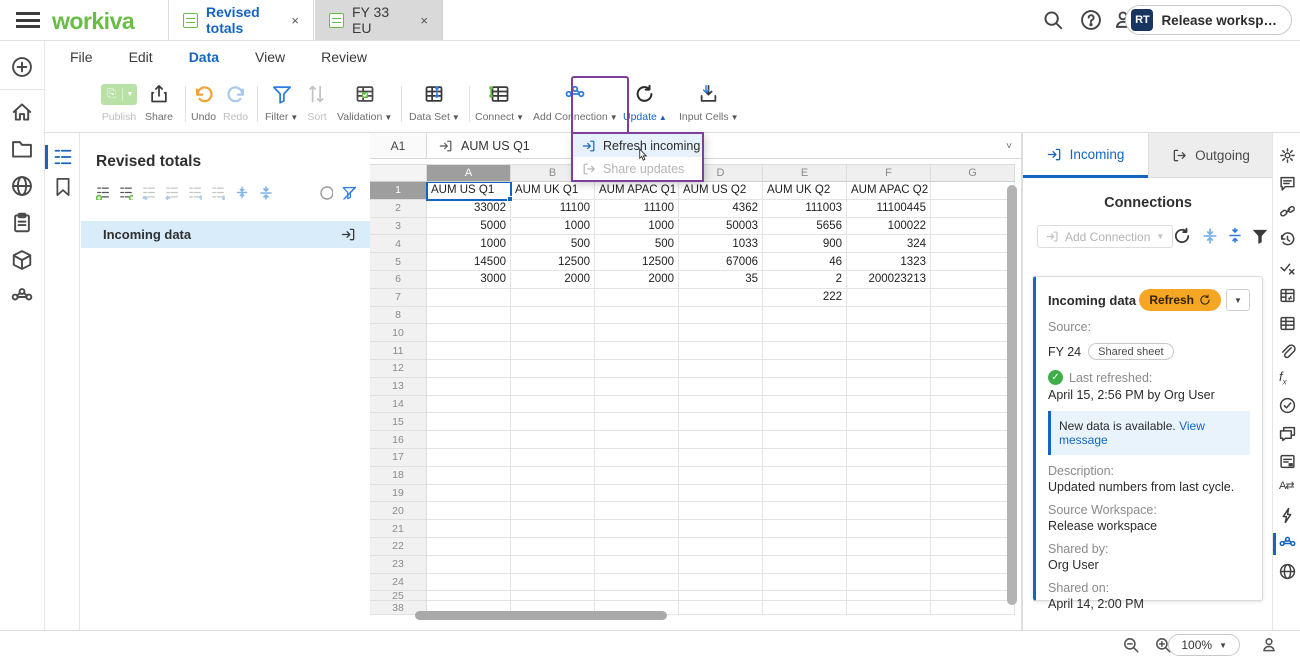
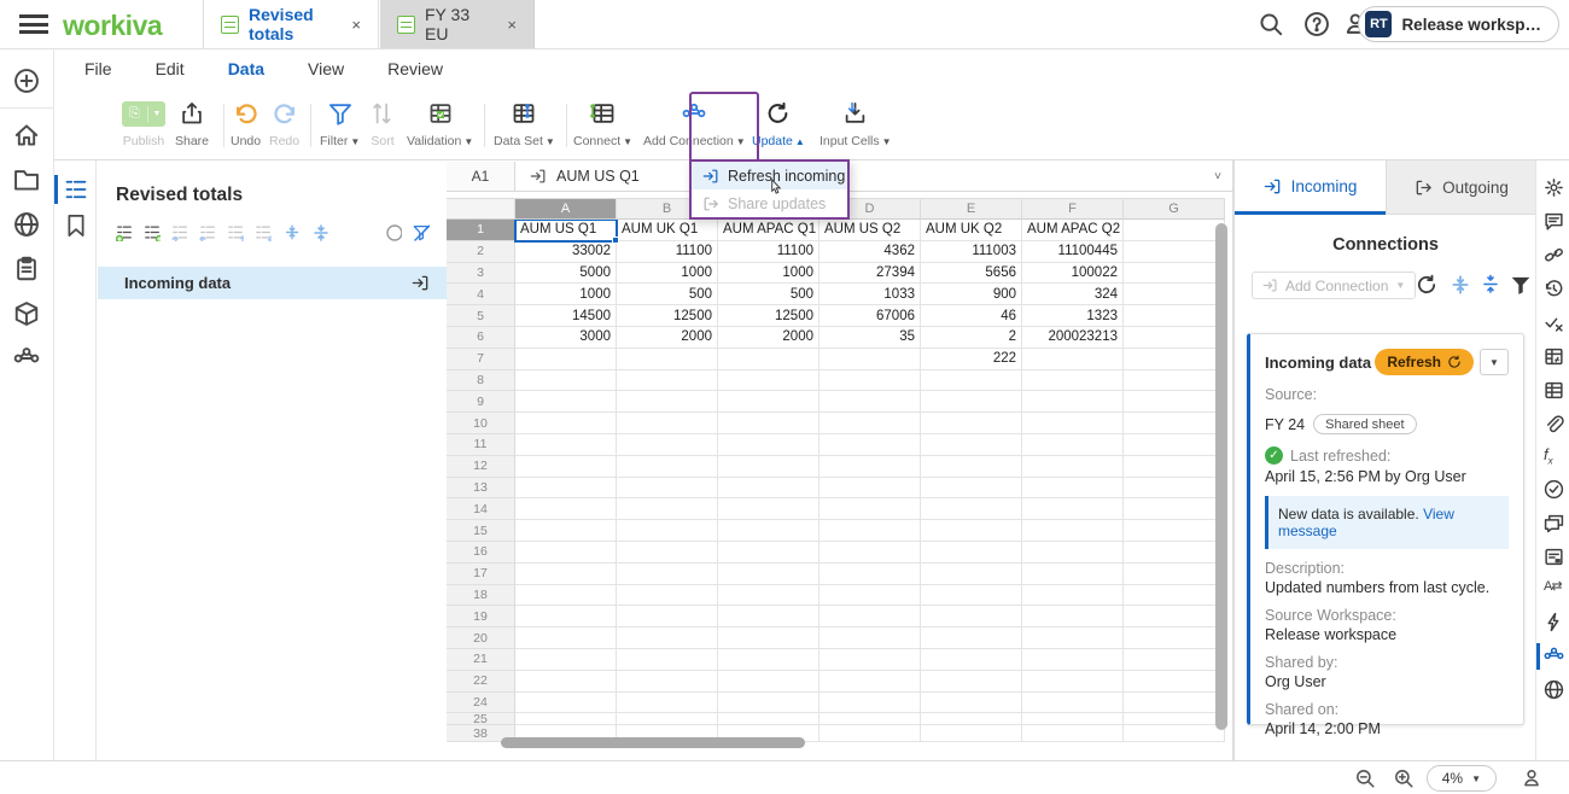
  workiva
  Revised totals
  ×
  FY 33 EU
  ×
  RT
  Release worksp…
  File
  Edit
  Data
  View
  Review
  ⎘
  Publish
  Share
  Undo
  Redo
  Filter ▼
  Sort
  Validation ▼
  Data Set ▼
  Connect ▼
  Add Connection ▼
  Update ▲
  Input Cells ▼
  Refresh incoming
  Share updates
  Revised totals
  Incoming data
  A1
  AUM US Q1
  ˅
  A
  B
  D
  E
  F
  G
  1
  AUM US Q1
  AUM UK Q1
  AUM APAC Q1
  AUM US Q2
  AUM UK Q2
  AUM APAC Q2
  2
  33002
  11100
  11100
  4362
  111003
  11100445
  3
  5000
  1000
  1000
- 50003
+ 27394
  5656
  100022
  4
  1000
  500
  500
  1033
  900
  324
  5
  14500
  12500
  12500
  67006
  46
  1323
  6
  3000
  2000
  2000
  35
  2
  200023213
  7
  222
  8
+ 9
  10
  11
  12
  13
  14
  15
  16
  17
  18
  19
  20
  21
  22
- 23
  24
  25
  38
  Incoming
  Outgoing
  Connections
  Add Connection
  ▼
  Incoming data
  Refresh
  ▼
  Source:
  FY 24
  Shared sheet
  ✓
  Last refreshed:
  April 15, 2:56 PM by Org User
  New data is available. View message
  Description:
  Updated numbers from last cycle.
  Source Workspace:
  Release workspace
  Shared by:
  Org User
  Shared on:
  April 14, 2:00 PM
  fx
  A⇄
- 100%
+ 4%
  ▼
